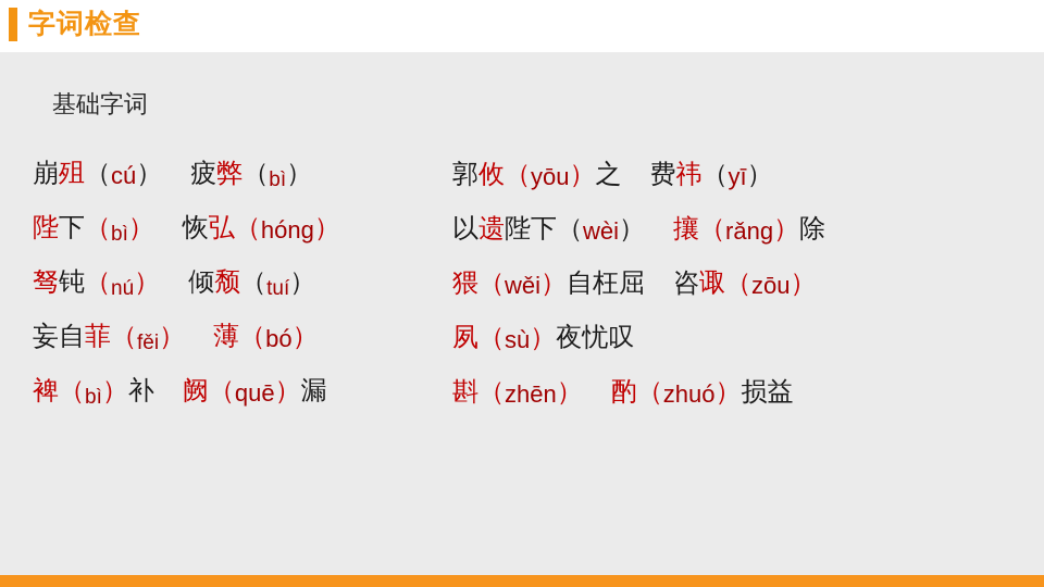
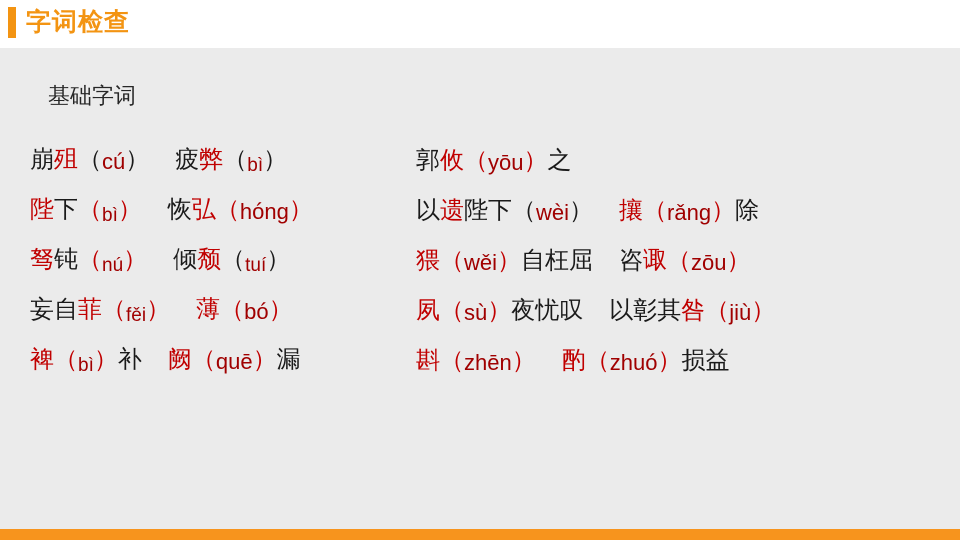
  字词检查
  基础字词
  崩殂（cú）
  疲弊（bì）
  郭攸（yōu）之
- 费祎（yī）
  陛下（bì）
  恢弘（hóng）
  以遗陛下（wèi）
  攘（rǎng）除
  驽钝（nú）
  倾颓（tuí）
  猥（wěi）自枉屈
  咨诹（zōu）
  妄自菲（fěi）
  薄（bó）
  夙（sù）夜忧叹
+ 以彰其咎（jiù）
  裨（bì）补
  阙（quē）漏
  斟（zhēn）
  酌（zhuó）损益
